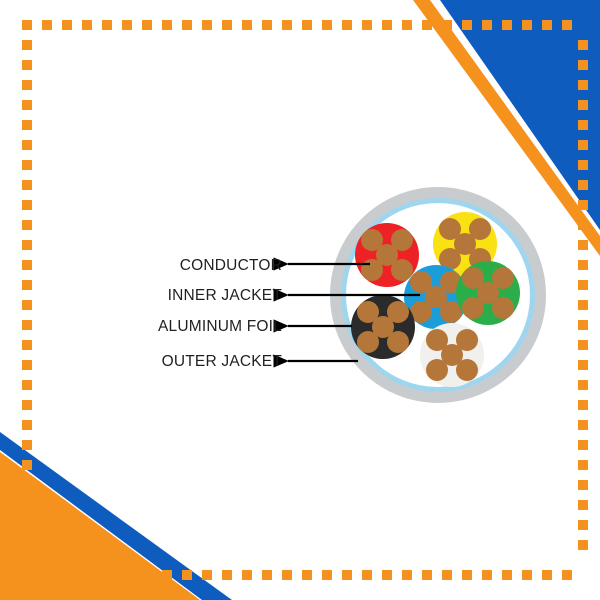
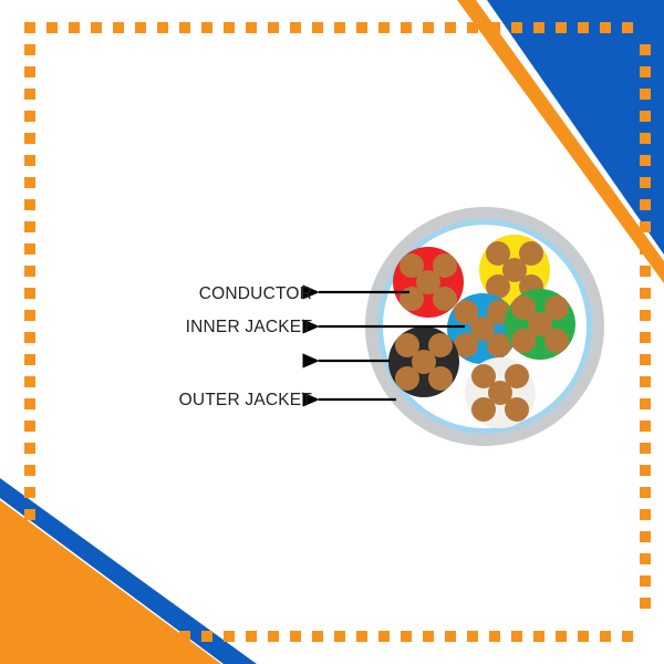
  CONDUCTOR
  INNER JACKET
- ALUMINUM FOIL
  OUTER JACKET
